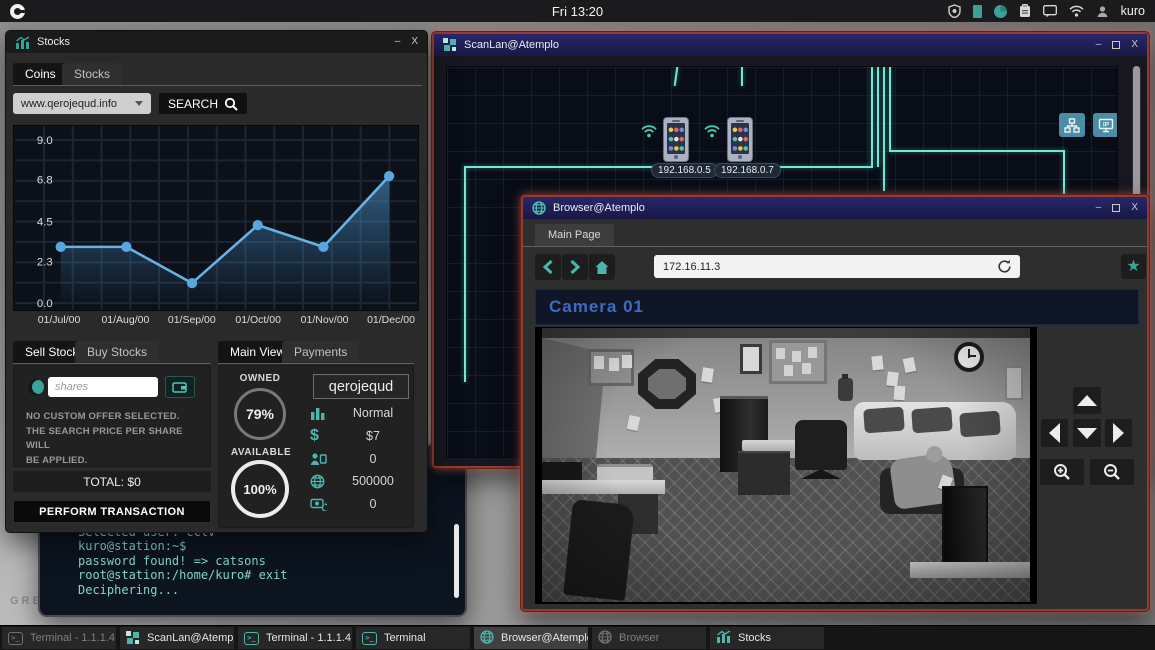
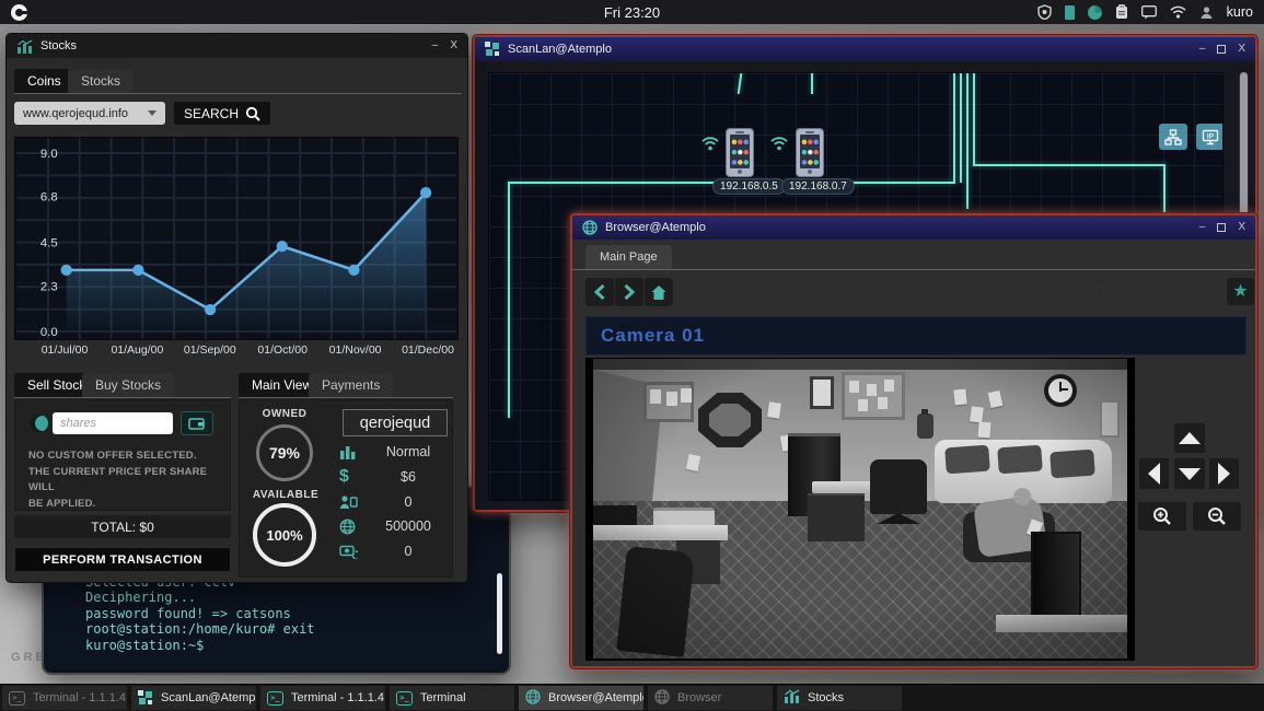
- Fri 13:20
+ Fri 23:20
  kuro
- kuro@station:~$
+ Deciphering...
  password found! => catsons
  root@station:/home/kuro# exit
- Deciphering...
+ kuro@station:~$
  ScanLan@Atemplo
  –
  X
  192.168.0.5
  192.168.0.7
  Browser@Atemplo
  –
  X
  Main Page
- 172.16.11.3
  ★
  Camera 01
  Stocks
  –
  X
  Coins
  Stocks
  www.qerojequd.info
  SEARCH
  0.0
  2.3
  4.5
  6.8
  9.0
  01/Jul/00
  01/Aug/00
  01/Sep/00
  01/Oct/00
  01/Nov/00
  01/Dec/00
  Sell Stoc
  Buy Stocks
  shares
  NO CUSTOM OFFER SELECTED.
- THE SEARCH PRICE PER SHARE WILL
+ THE CURRENT PRICE PER SHARE WILL
  BE APPLIED.
  TOTAL: $0
  PERFORM TRANSACTION
  Main View
  Payments
  OWNED
  79%
  AVAILABLE
  100%
  qerojequd
  Normal
  $
- $7
+ $6
  0
  500000
  0
  >_
  Terminal - 1.1.1.4
  ScanLan@Atemp
  >_
  Terminal - 1.1.1.4
  >_
  Terminal
  Browser@Atempl
  Browser
  Stocks
